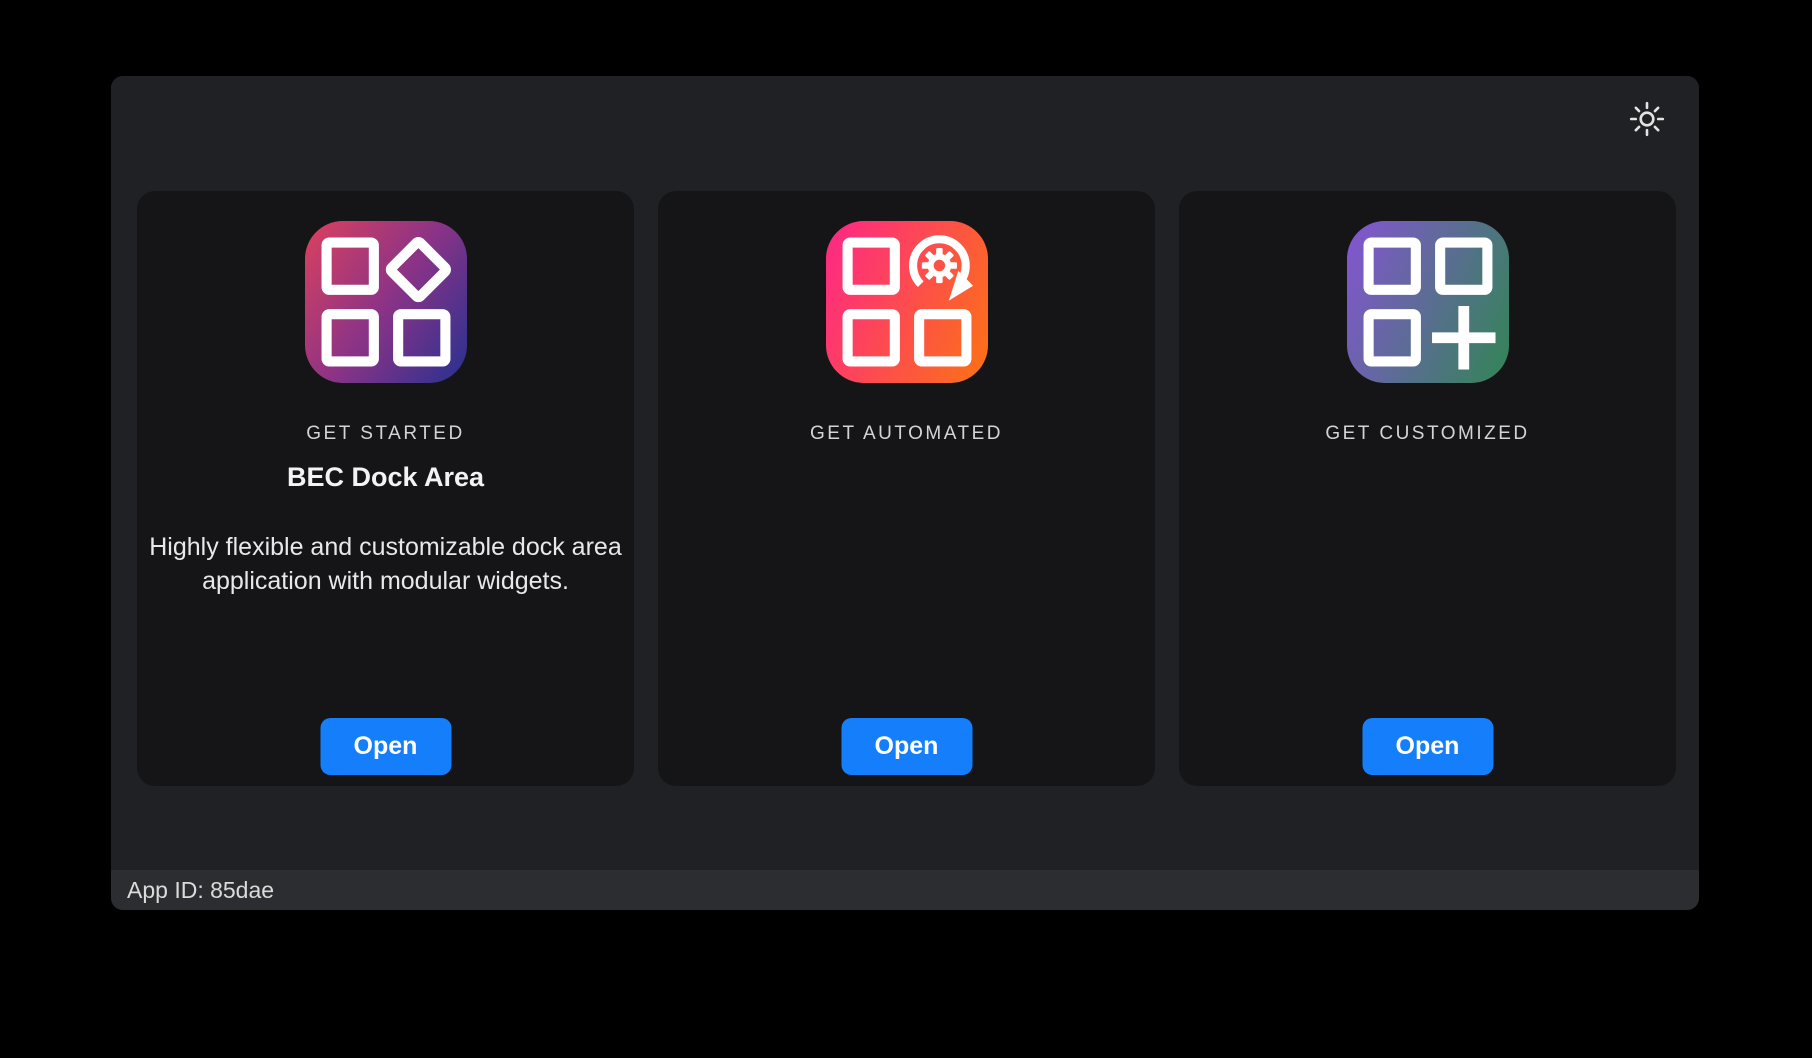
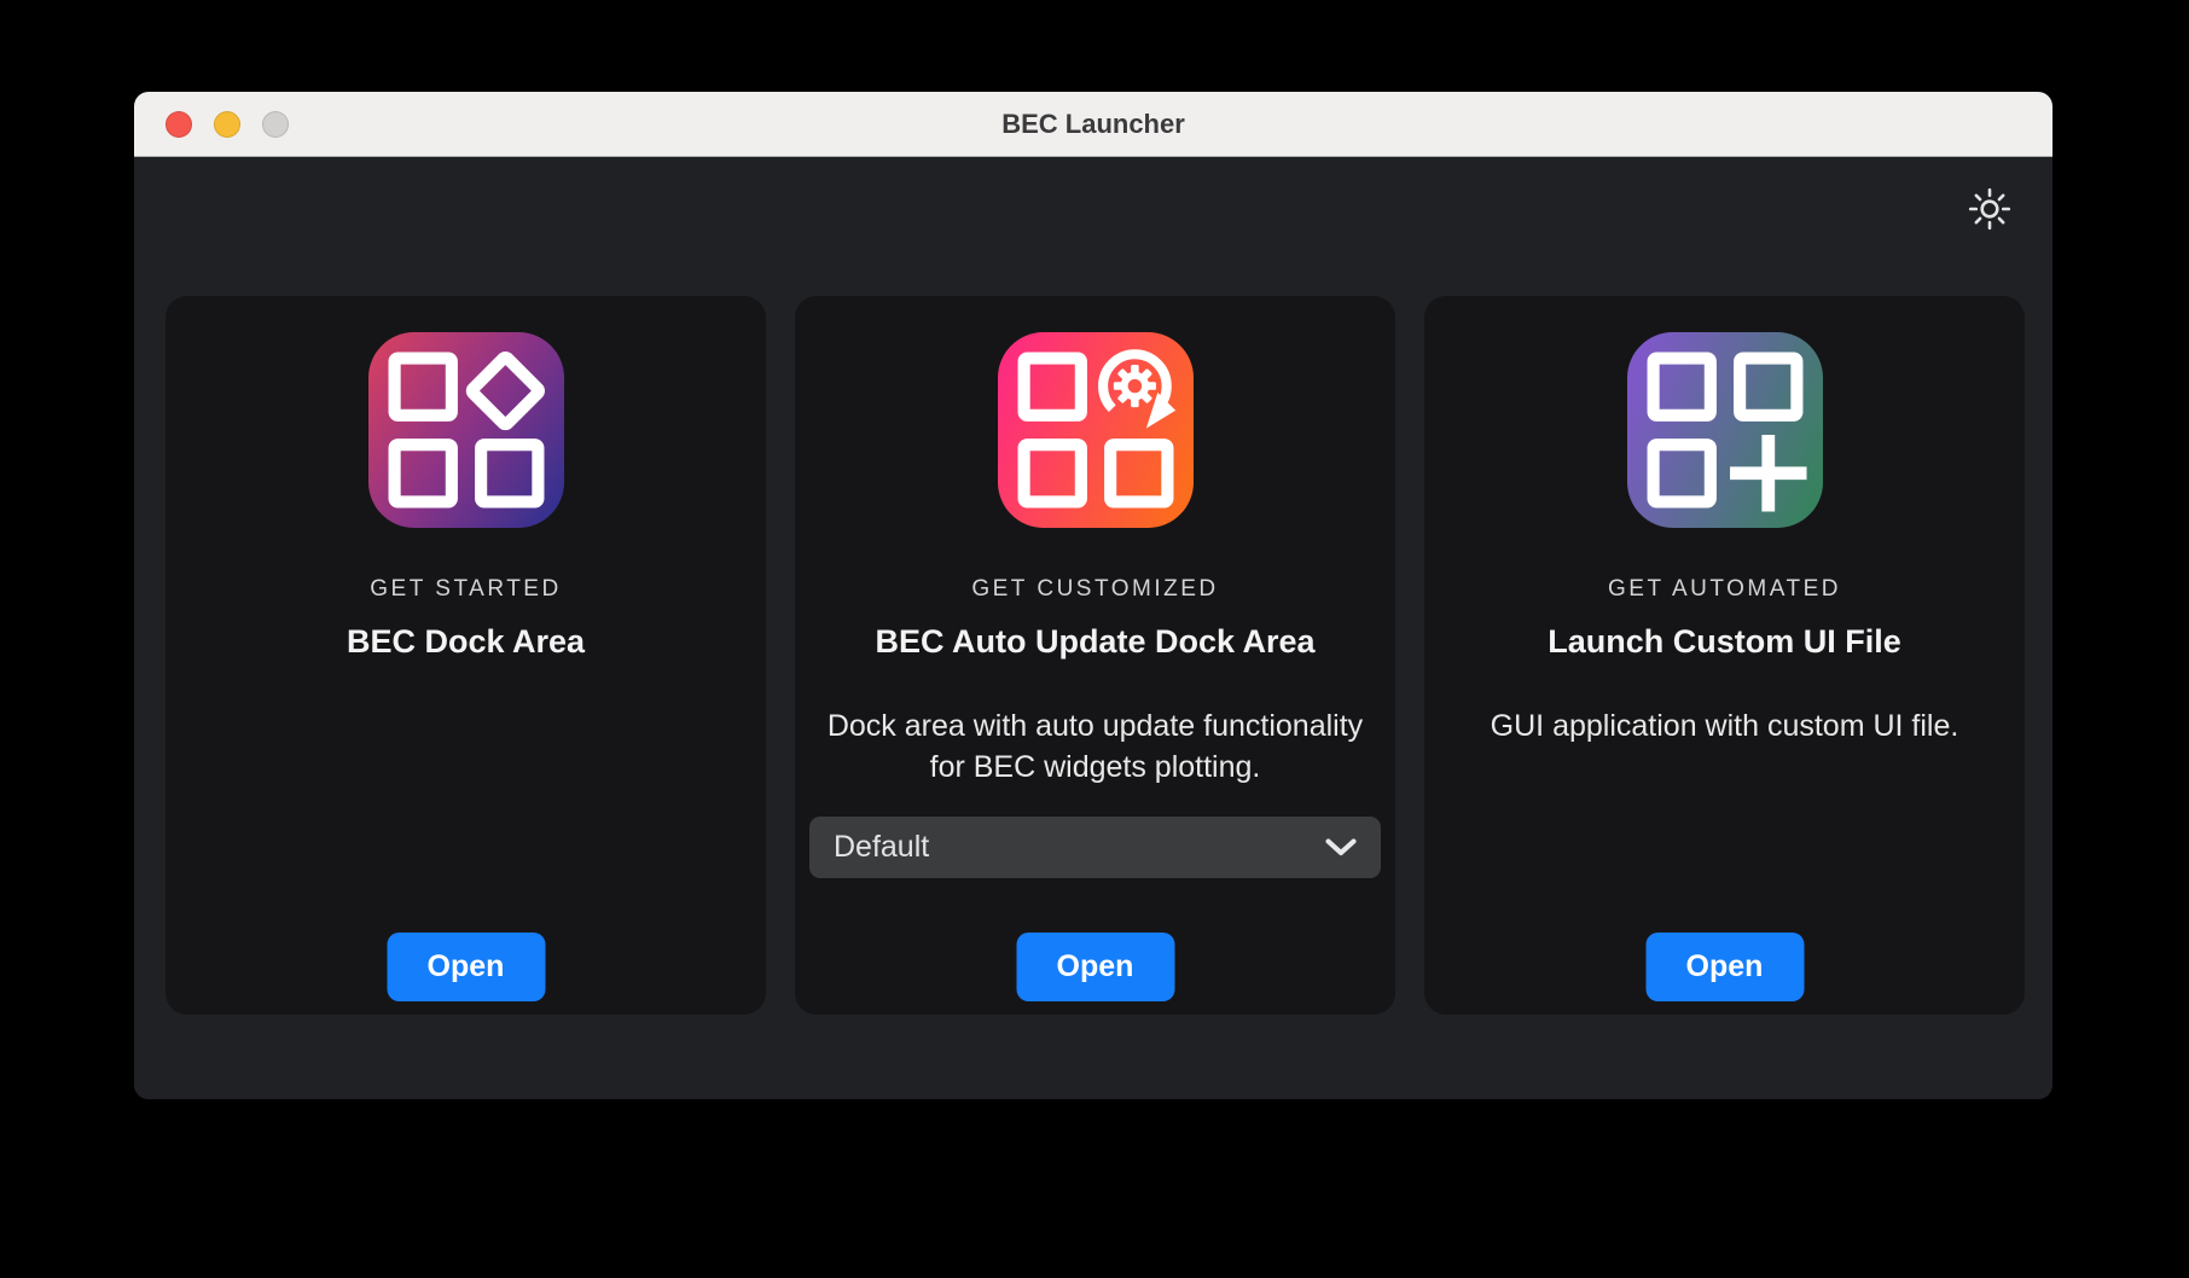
+ BEC Launcher
  GET STARTED
  BEC Dock Area
- Highly flexible and customizable dock area application with modular widgets.
  Open
- GET AUTOMATED
+ GET CUSTOMIZED
+ BEC Auto Update Dock Area
+ Dock area with auto update functionality for BEC widgets plotting.
+ Default
  Open
- GET CUSTOMIZED
+ GET AUTOMATED
+ Launch Custom UI File
+ GUI application with custom UI file.
  Open
- App ID: 85dae
